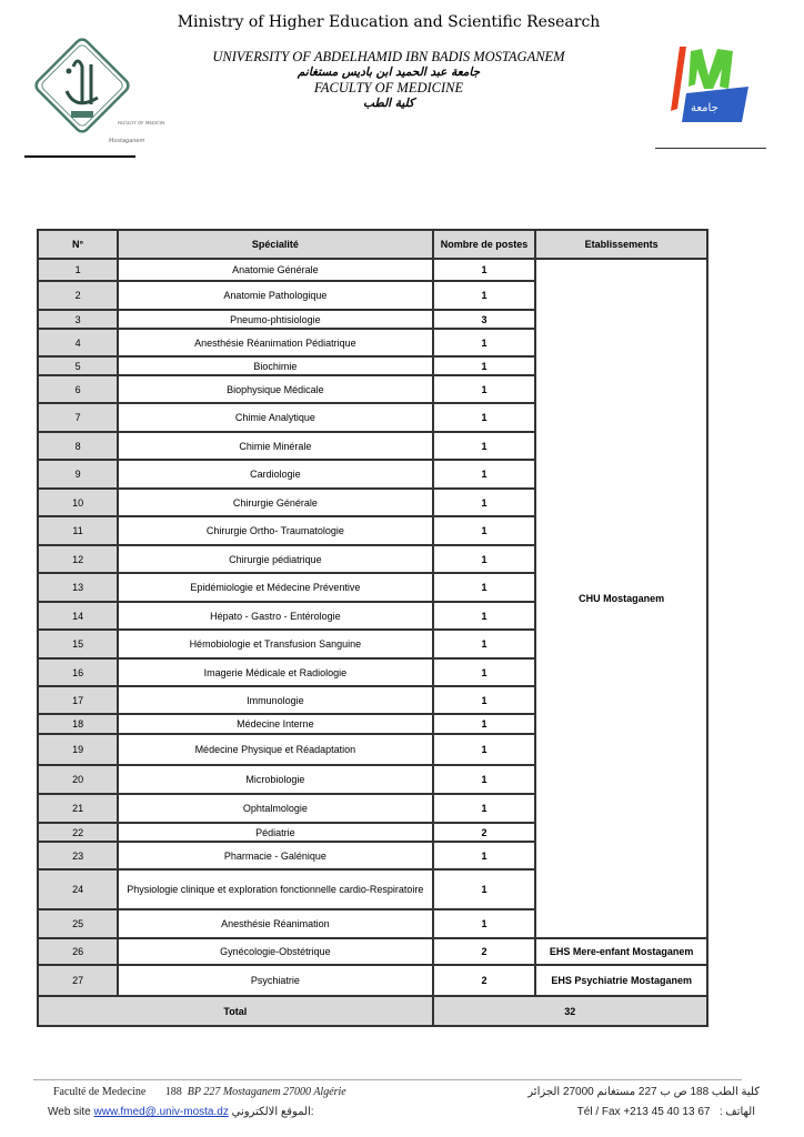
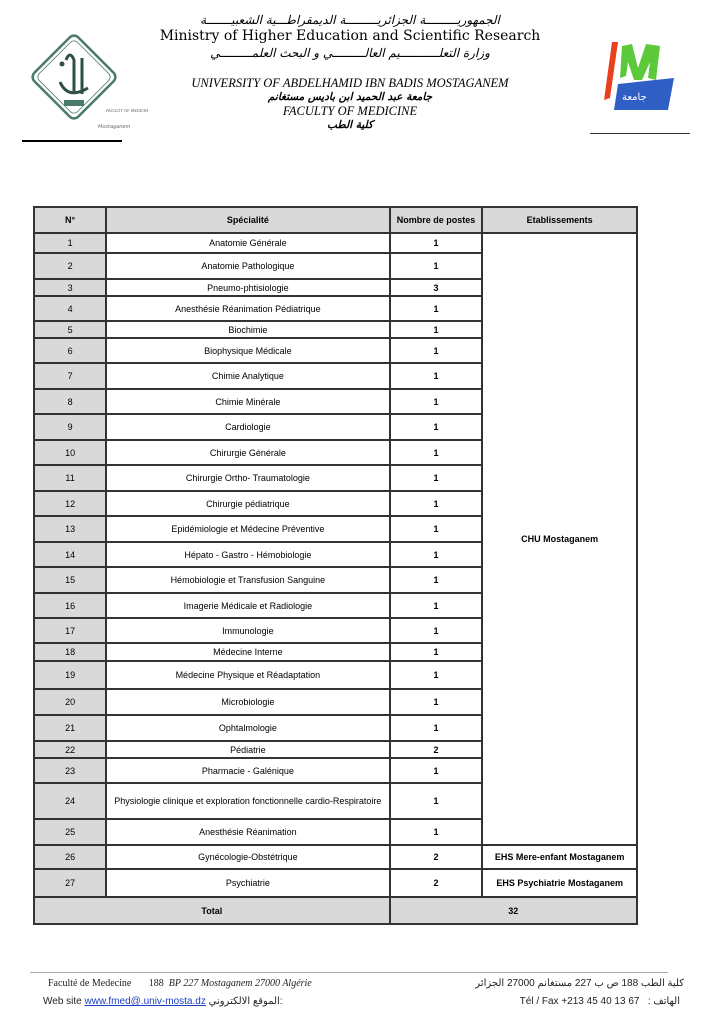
  جامعة
+ الجمهوريـــــــــة الجزائريـــــــــة الديمقراطـــية الشعبيـــــــة
  Ministry of Higher Education and Scientific Research
+ وزارة التعلـــــــــــيم العالـــــــــي و البحث العلمـــــــــي
  UNIVERSITY OF ABDELHAMID IBN BADIS MOSTAGANEM
  جامعة عبد الحميد ابن باديس مستغانم
  FACULTY OF MEDICINE
  كلية الطب
  N°	Spécialité	Nombre de postes	Etablissements
  1	Anatomie Générale	1	CHU Mostaganem
  2	Anatomie Pathologique	1
  3	Pneumo-phtisiologie	3
  4	Anesthésie Réanimation Pédiatrique	1
  5	Biochimie	1
  6	Biophysique Médicale	1
  7	Chimie Analytique	1
  8	Chimie Minérale	1
  9	Cardiologie	1
  10	Chirurgie Générale	1
  11	Chirurgie Ortho- Traumatologie	1
  12	Chirurgie pédiatrique	1
  13	Epidémiologie et Médecine Préventive	1
- 14	Hépato - Gastro - Entérologie	1
+ 14	Hépato - Gastro - Hémobiologie	1
  15	Hémobiologie et Transfusion Sanguine	1
  16	Imagerie Médicale et Radiologie	1
  17	Immunologie	1
  18	Médecine Interne	1
  19	Médecine Physique et Réadaptation	1
  20	Microbiologie	1
  21	Ophtalmologie	1
  22	Pédiatrie	2
  23	Pharmacie - Galénique	1
  24	Physiologie clinique et exploration fonctionnelle cardio-Respiratoire	1
  25	Anesthésie Réanimation	1
  26	Gynécologie-Obstétrique	2	EHS Mere-enfant Mostaganem
  27	Psychiatrie	2	EHS Psychiatrie Mostaganem
  Total	32
  Faculté de Medecine 188 BP 227 Mostaganem 27000 Algérie
  Web site www.fmed@.univ-mosta.dz الموقع الالكتروني:
  كلية الطب 188 ص ب 227 مستغانم 27000 الجزائر
  Tél / Fax +213 45 40 13 67 : الهاتف
